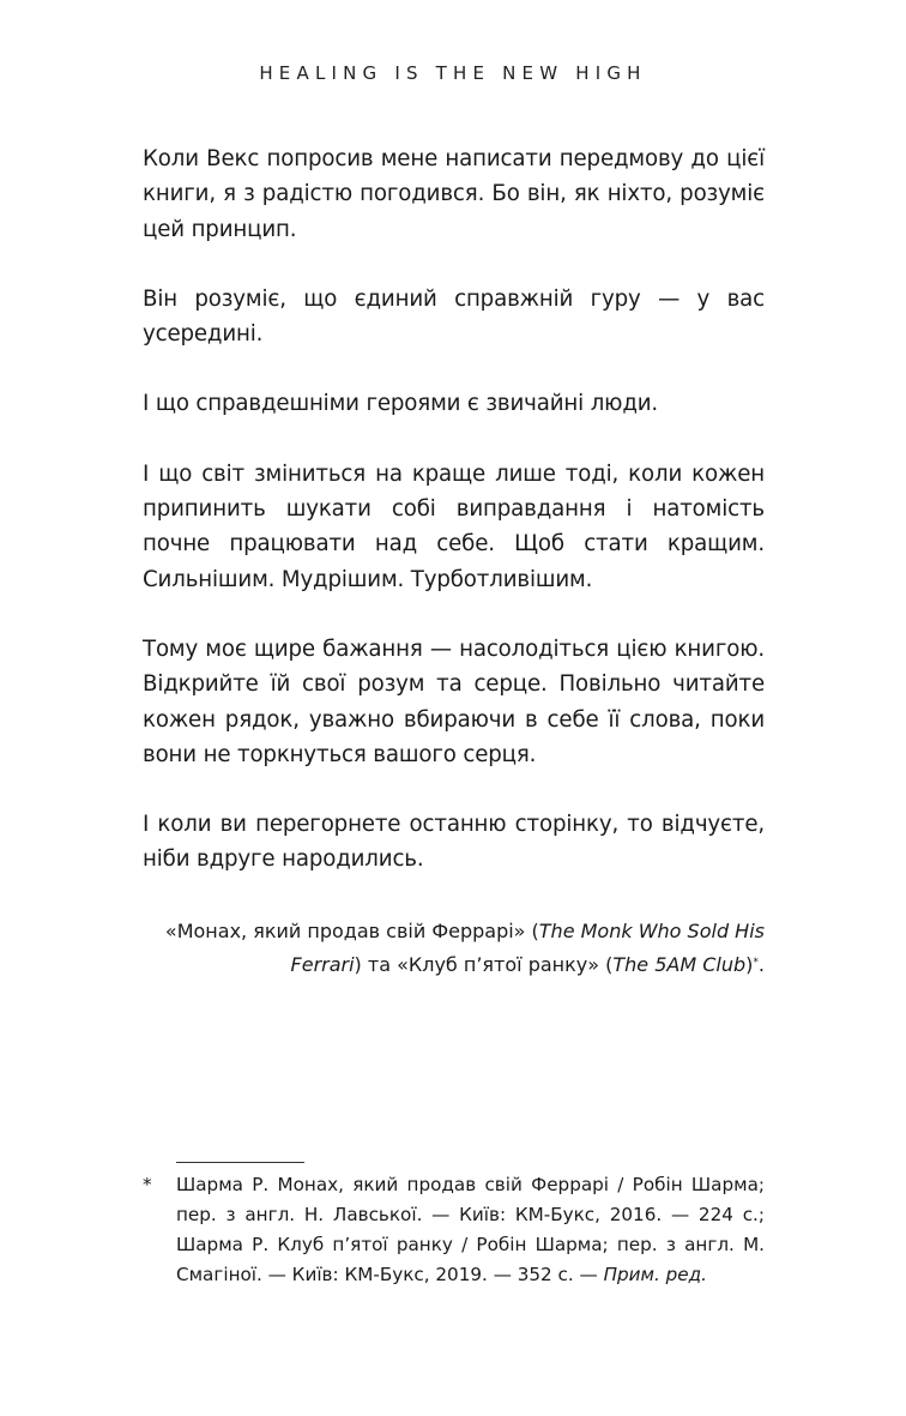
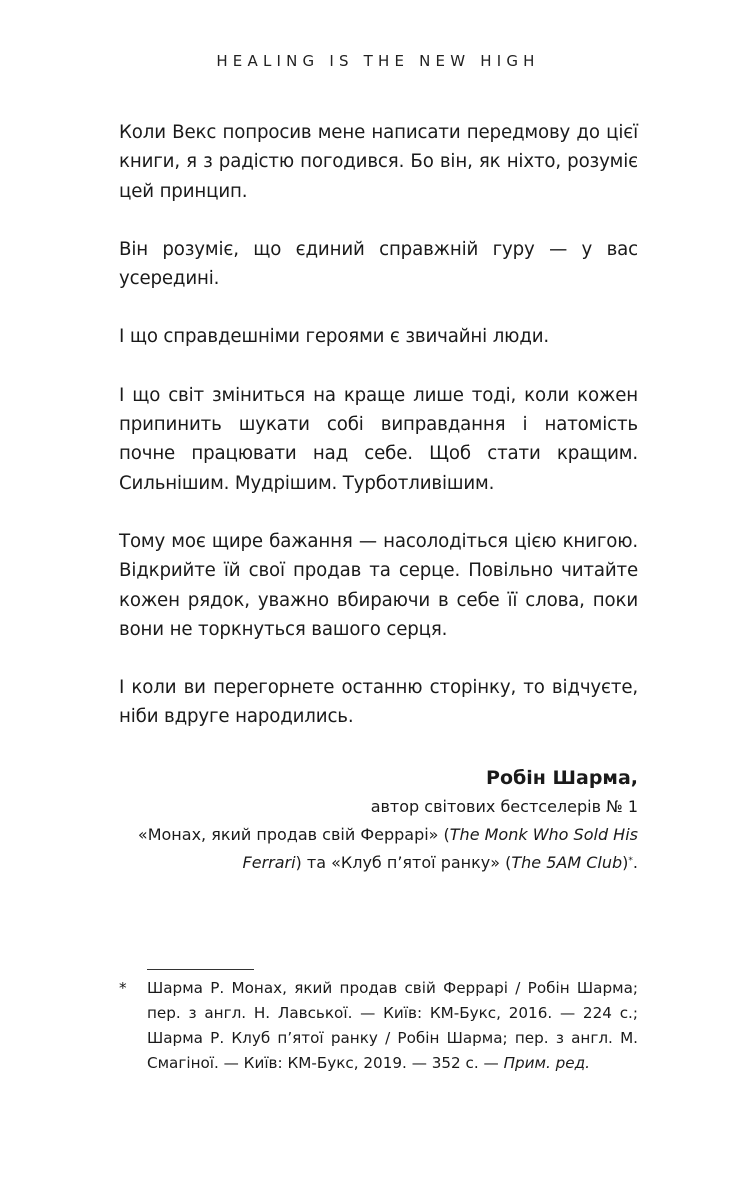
  HEALING IS THE NEW HIGH
  Коли Векс попросив мене написати передмову до цієї книги, я з радістю погодився. Бо він, як ніхто, розуміє цей принцип.
  Він розуміє, що єдиний справжній гуру — у вас усередині.
  І що справдешніми героями є звичайні люди.
  І що світ зміниться на краще лише тоді, коли кожен припинить шукати собі виправдання і натомість почне працювати над себе. Щоб стати кращим. Сильнішим. Мудрішим. Турботливішим.
- Тому моє щире бажання — насолодіться цією книгою. Відкрийте їй свої розум та серце. Повільно читайте кожен рядок, уважно вбираючи в себе її слова, поки вони не торкнуться вашого серця.
+ Тому моє щире бажання — насолодіться цією книгою. Відкрийте їй свої продав та серце. Повільно читайте кожен рядок, уважно вбираючи в себе її слова, поки вони не торкнуться вашого серця.
  І коли ви перегорнете останню сторінку, то відчуєте, ніби вдруге народились.
+ Робін Шарма,
+ автор світових бестселерів № 1
  «Монах, який продав свій Феррарі» (The Monk Who Sold His
  Ferrari) та «Клуб п’ятої ранку» (The 5AM Club)*.
  *
  Шарма Р. Монах, який продав свій Феррарі / Робін Шарма; пер. з англ. Н. Лавської. — Київ: КМ-Букс, 2016. — 224 с.; Шарма Р. Клуб п’ятої ранку / Робін Шарма; пер. з англ. М. Смагіної. — Київ: КМ-Букс, 2019. — 352 с. — Прим. ред.
